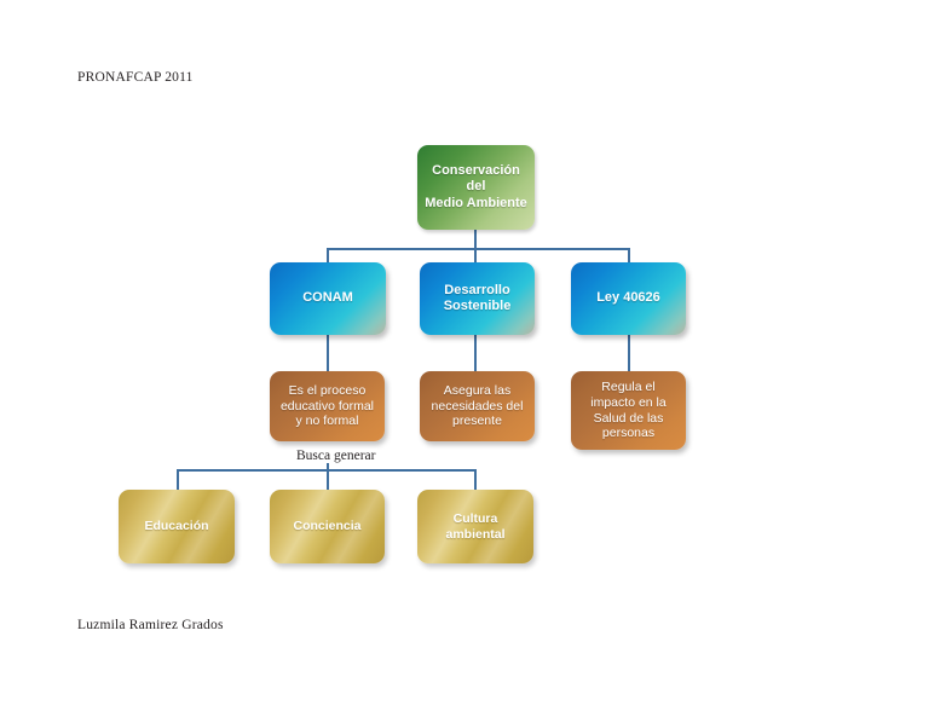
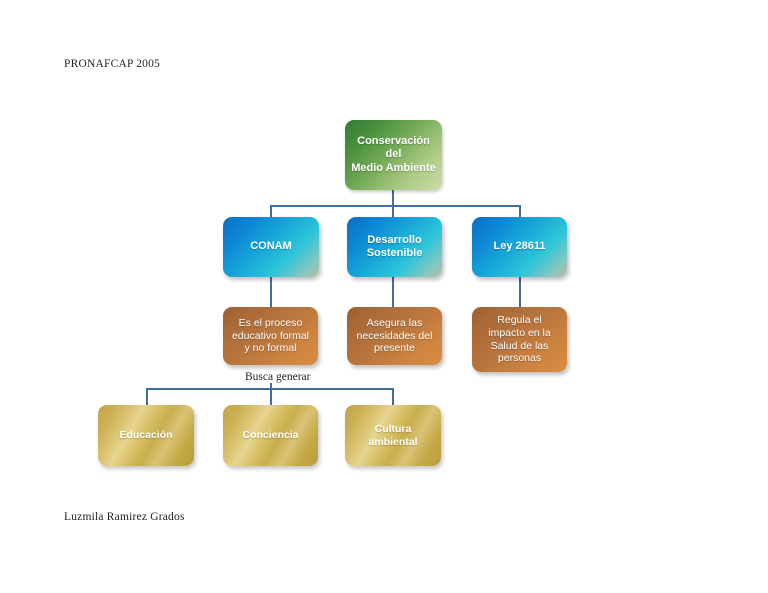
- PRONAFCAP 2011
+ PRONAFCAP 2005
  Conservación del
  Medio Ambiente
  CONAM
  Desarrollo
  Sostenible
- Ley 40626
+ Ley 28611
  Es el proceso
  educativo formal
  y no formal
  Asegura las
  necesidades del
  presente
  Regula el
  impacto en la
  Salud de las
  personas
  Busca generar
  Educación
  Conciencia
  Cultura
  ambiental
  Luzmila Ramirez Grados
